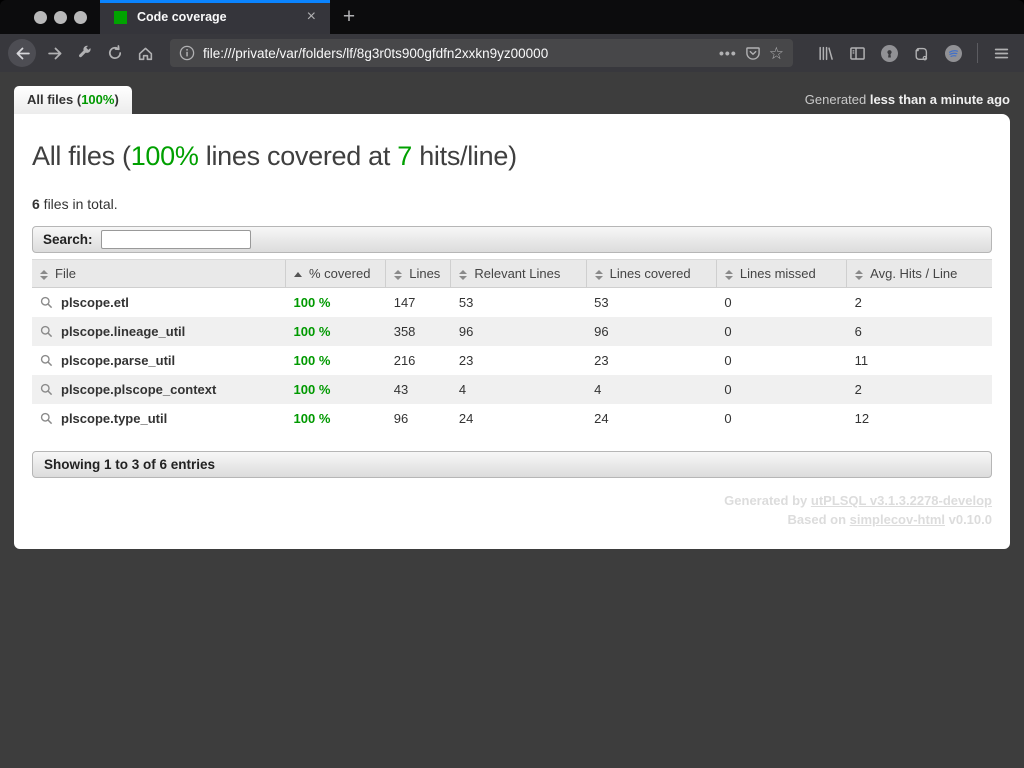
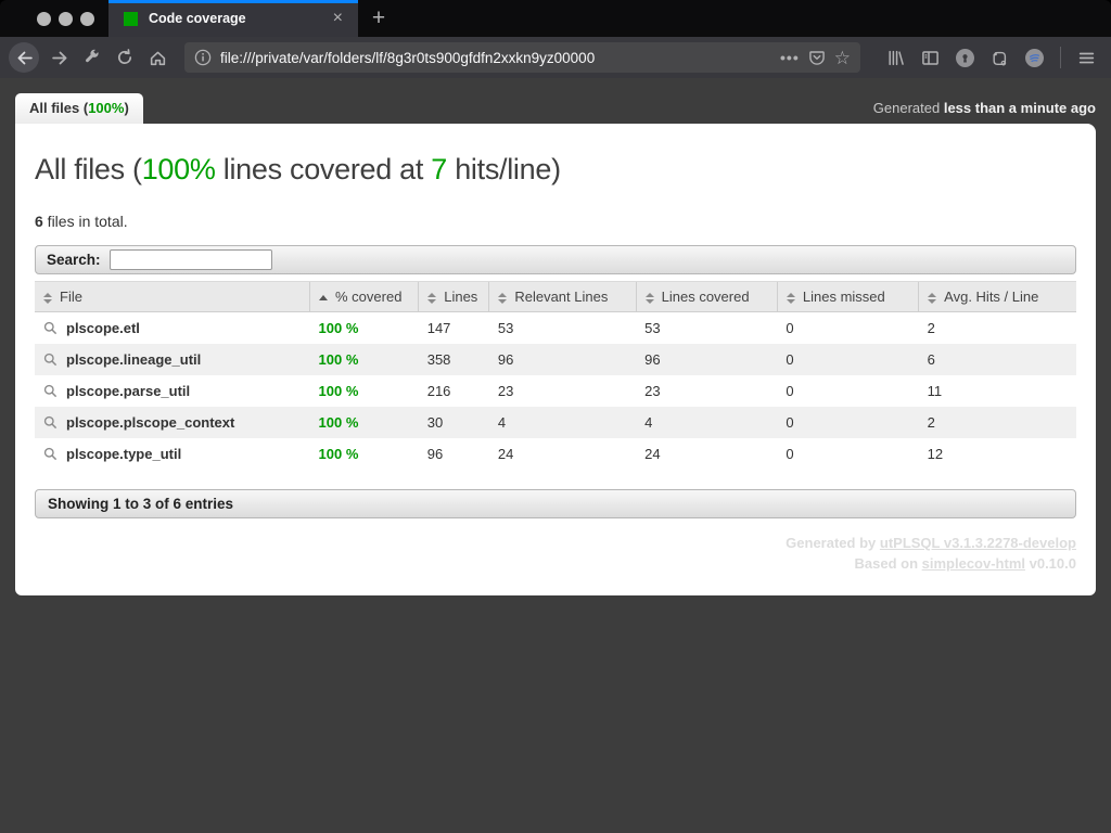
  Code coverage
  ×
  +
  file:///private/var/folders/lf/8g3r0ts900gfdfn2xxkn9yz00000
  •••
  ☆
  All files (100%)
  Generated less than a minute ago
  All files (100% lines covered at 7 hits/line)
  6 files in total.
  Search:
  File	% covered	Lines	Relevant Lines	Lines covered	Lines missed	Avg. Hits / Line
  plscope.etl	100 %	147	53	53	0	2
  plscope.lineage_util	100 %	358	96	96	0	6
  plscope.parse_util	100 %	216	23	23	0	11
- plscope.plscope_context	100 %	43	4	4	0	2
+ plscope.plscope_context	100 %	30	4	4	0	2
  plscope.type_util	100 %	96	24	24	0	12
  Showing 1 to 3 of 6 entries
  Generated by utPLSQL v3.1.3.2278-develop
  Based on simplecov-html v0.10.0
